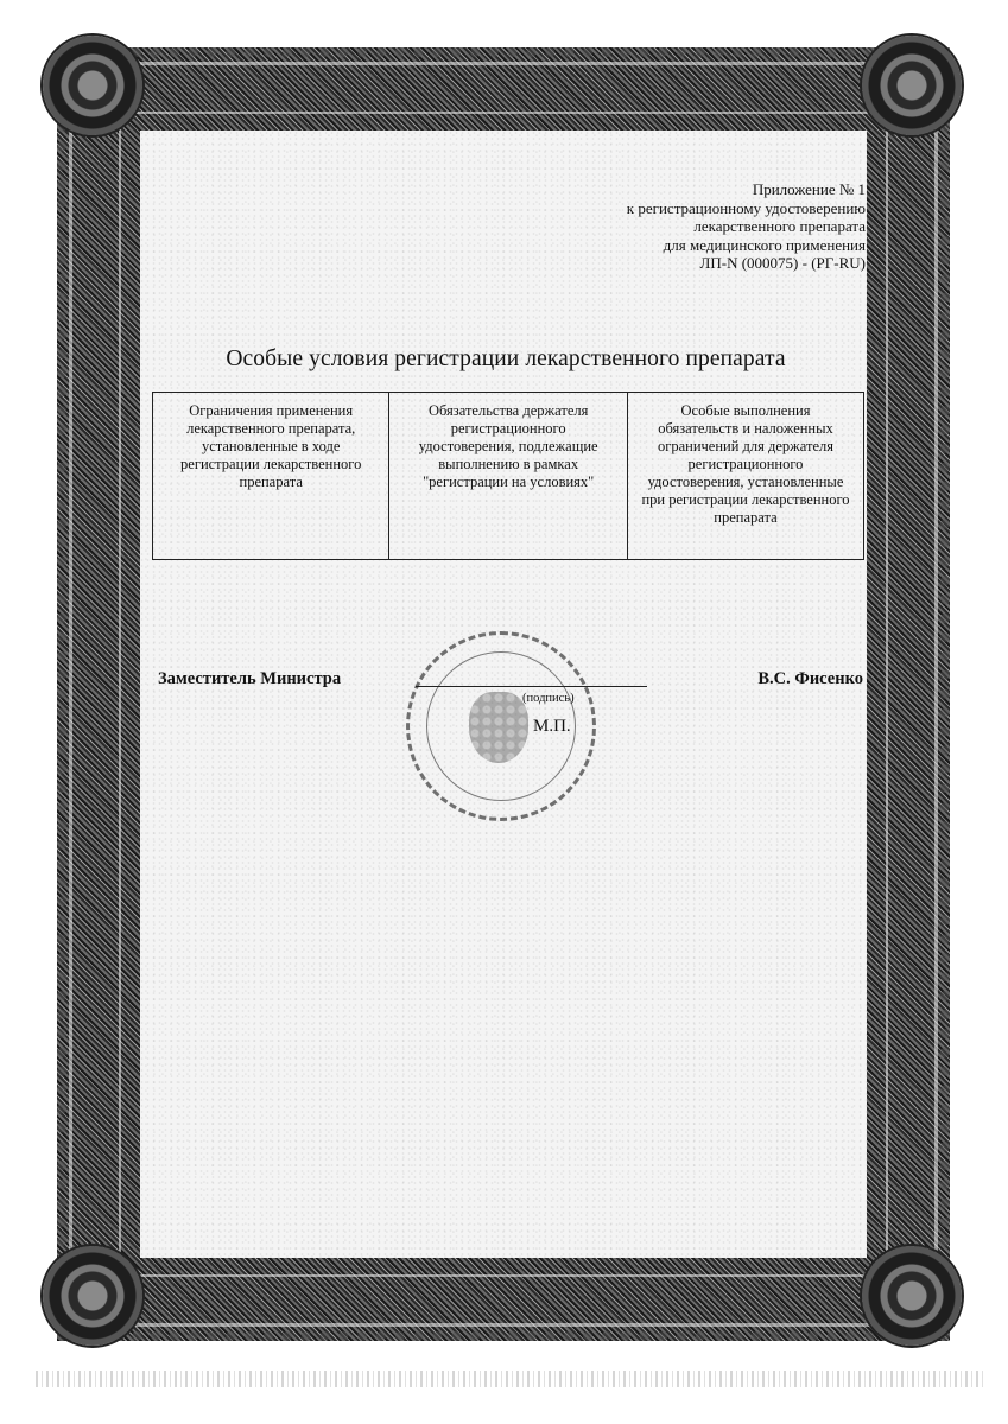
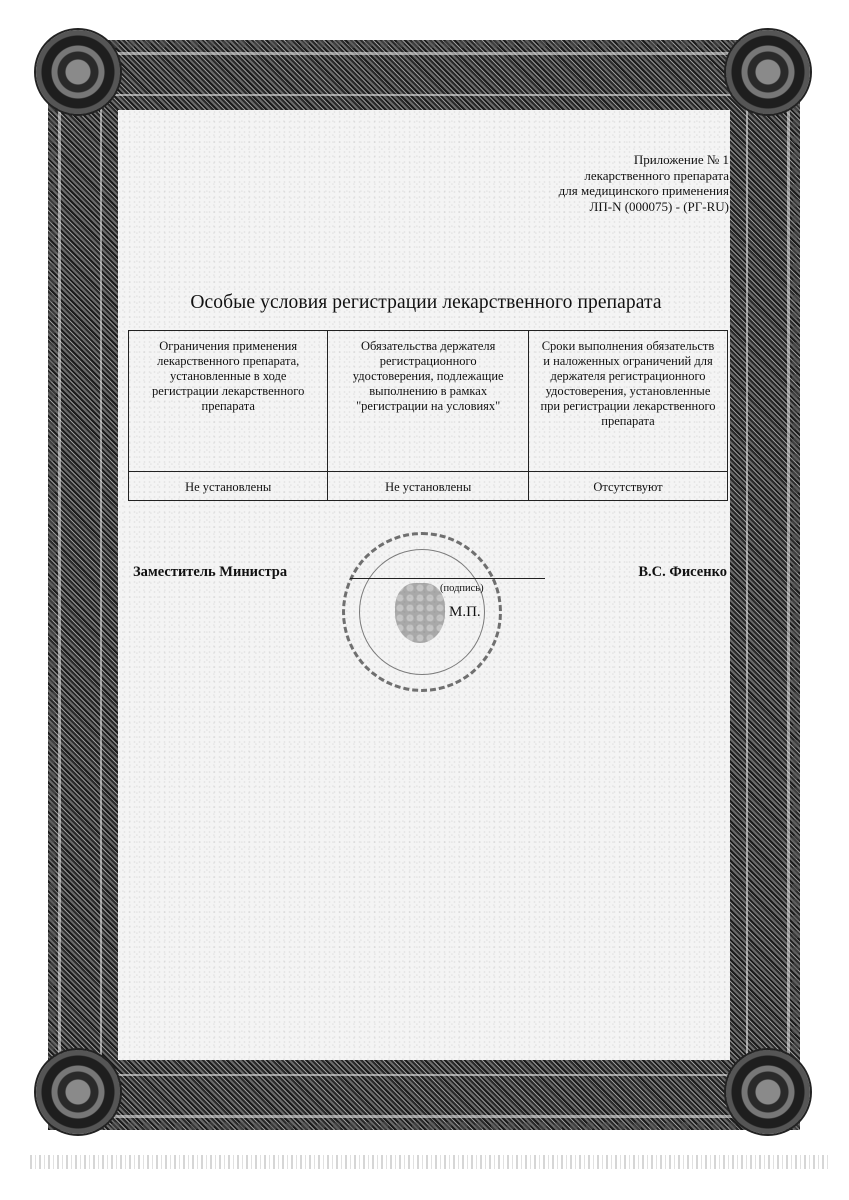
  Приложение № 1
- к регистрационному удостоверению
  лекарственного препарата
  для медицинского применения
  ЛП-N (000075) - (РГ-RU)
  Особые условия регистрации лекарственного препарата
- Ограничения применения лекарственного препарата, установленные в ходе регистрации лекарственного препарата	Обязательства держателя регистрационного удостоверения, подлежащие выполнению в рамках "регистрации на условиях"	Особые выполнения обязательств и наложенных ограничений для держателя регистрационного удостоверения, установленные при регистрации лекарственного препарата
+ Ограничения применения лекарственного препарата, установленные в ходе регистрации лекарственного препарата	Обязательства держателя регистрационного удостоверения, подлежащие выполнению в рамках "регистрации на условиях"	Сроки выполнения обязательств и наложенных ограничений для держателя регистрационного удостоверения, установленные при регистрации лекарственного препарата
+ Не установлены	Не установлены	Отсутствуют
  Заместитель Министра
  (подпись)
  М.П.
  В.С. Фисенко
